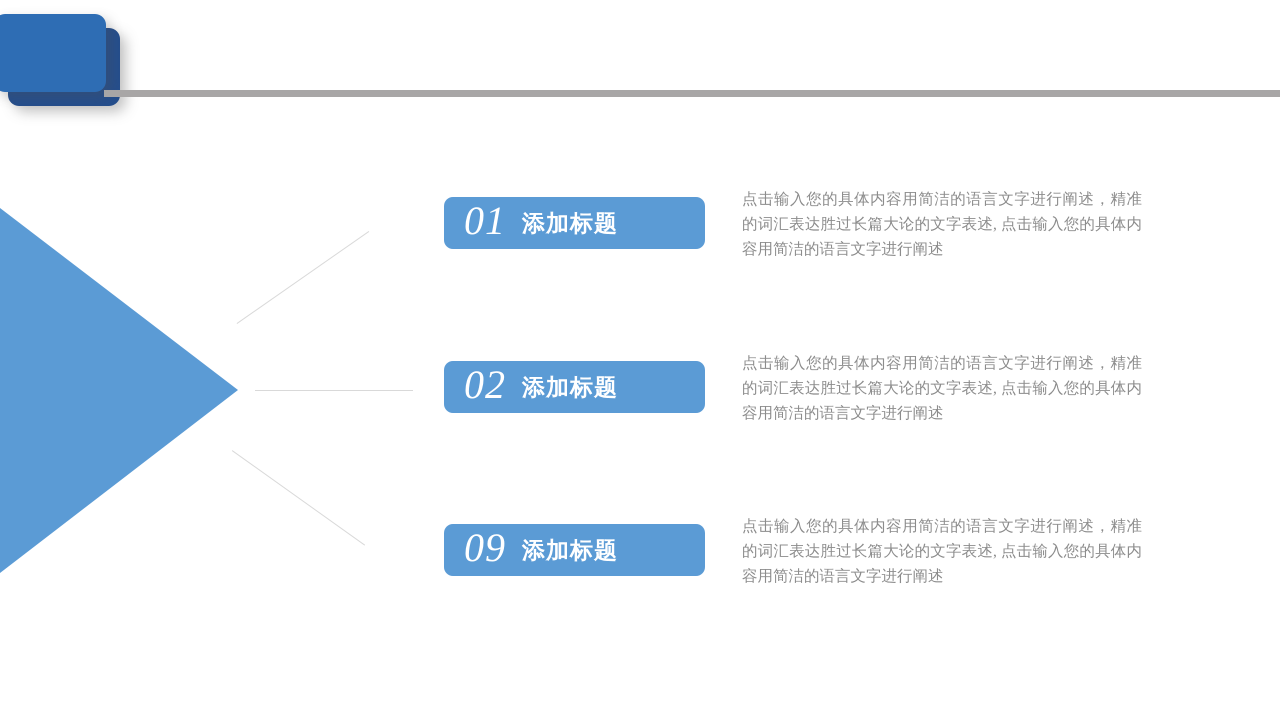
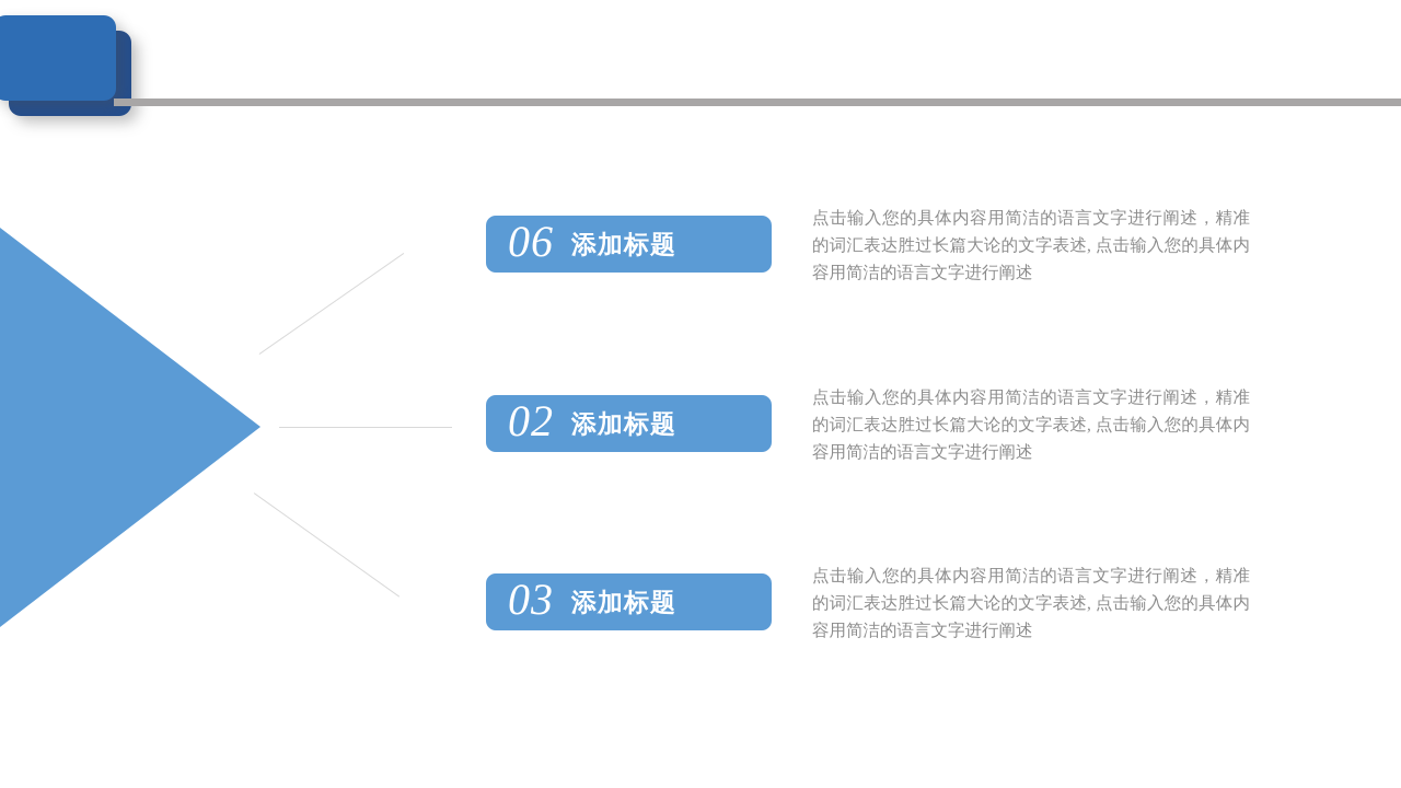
- 01
+ 06
  添加标题
  点击输入您的具体内容用简洁的语言文字进行阐述，精准的词汇表达胜过长篇大论的文字表述, 点击输入您的具体内容用简洁的语言文字进行阐述
  02
  添加标题
  点击输入您的具体内容用简洁的语言文字进行阐述，精准的词汇表达胜过长篇大论的文字表述, 点击输入您的具体内容用简洁的语言文字进行阐述
- 09
+ 03
  添加标题
  点击输入您的具体内容用简洁的语言文字进行阐述，精准的词汇表达胜过长篇大论的文字表述, 点击输入您的具体内容用简洁的语言文字进行阐述
